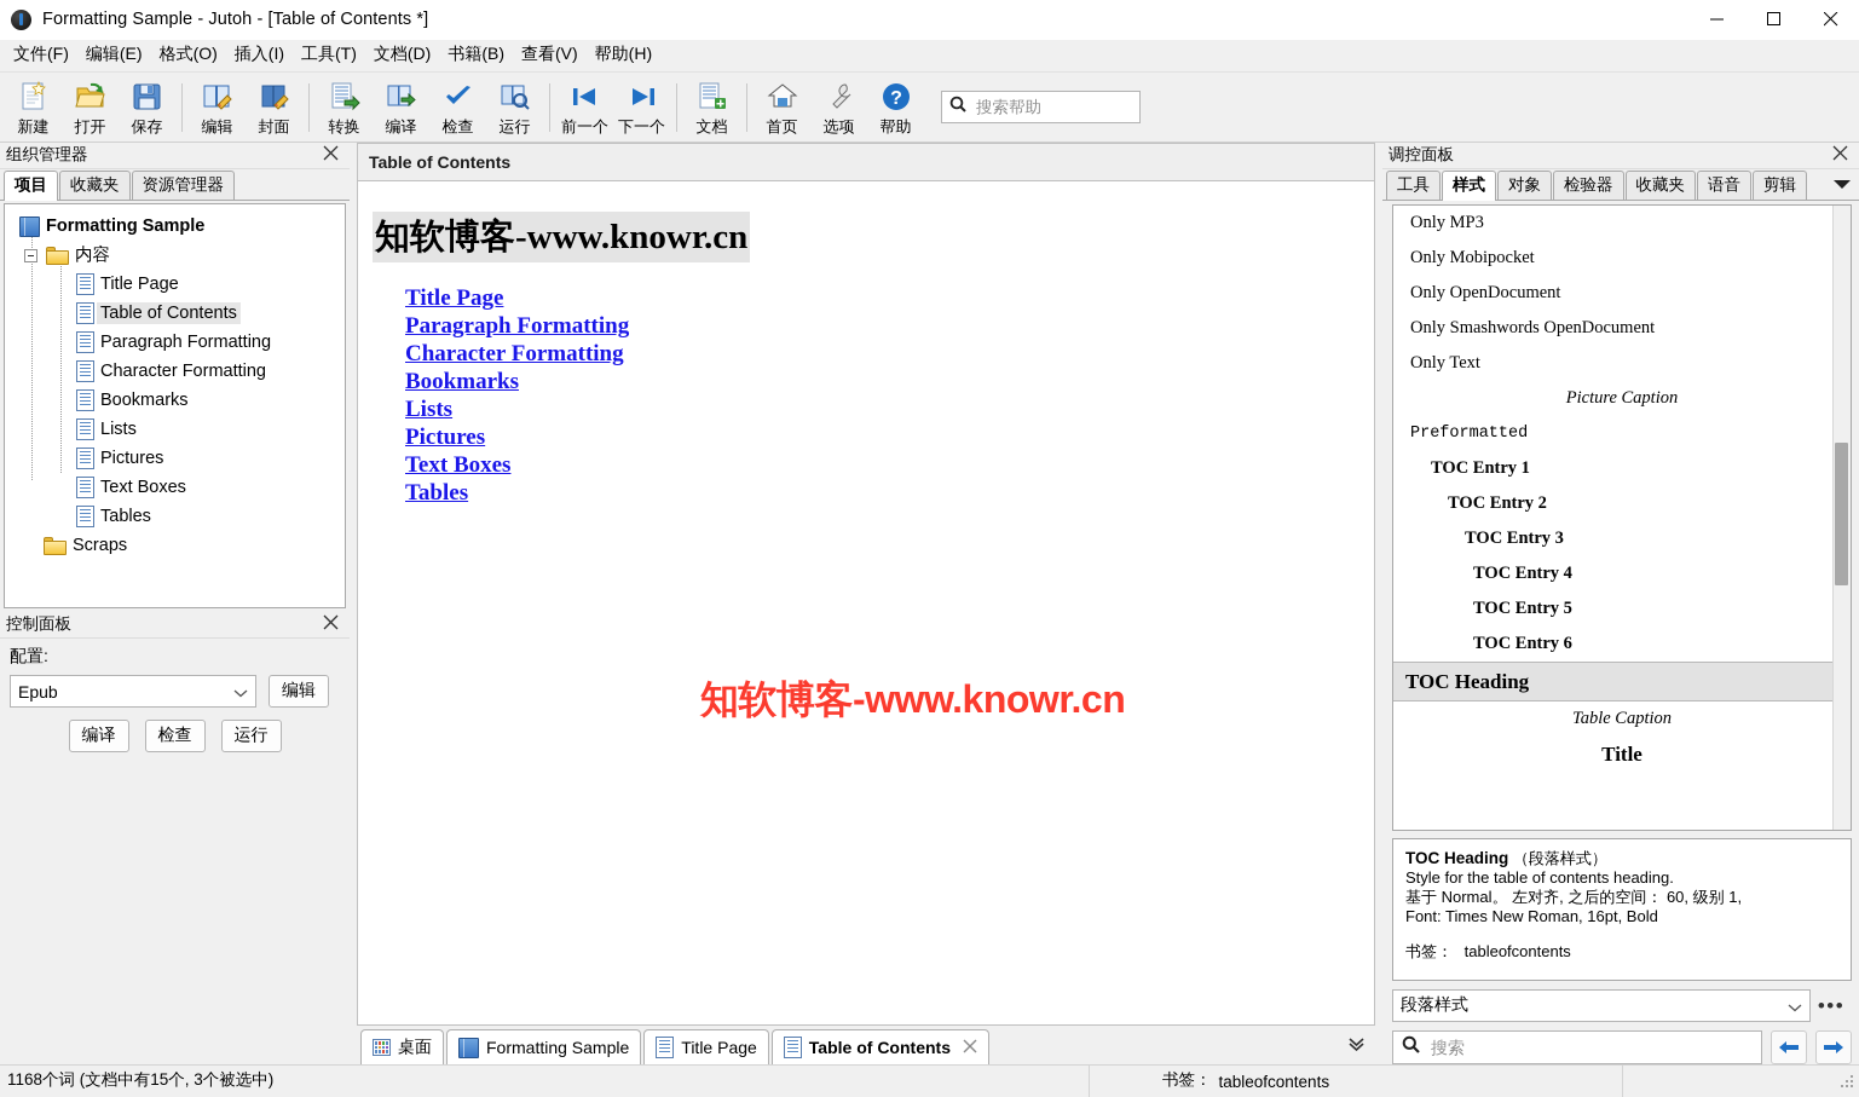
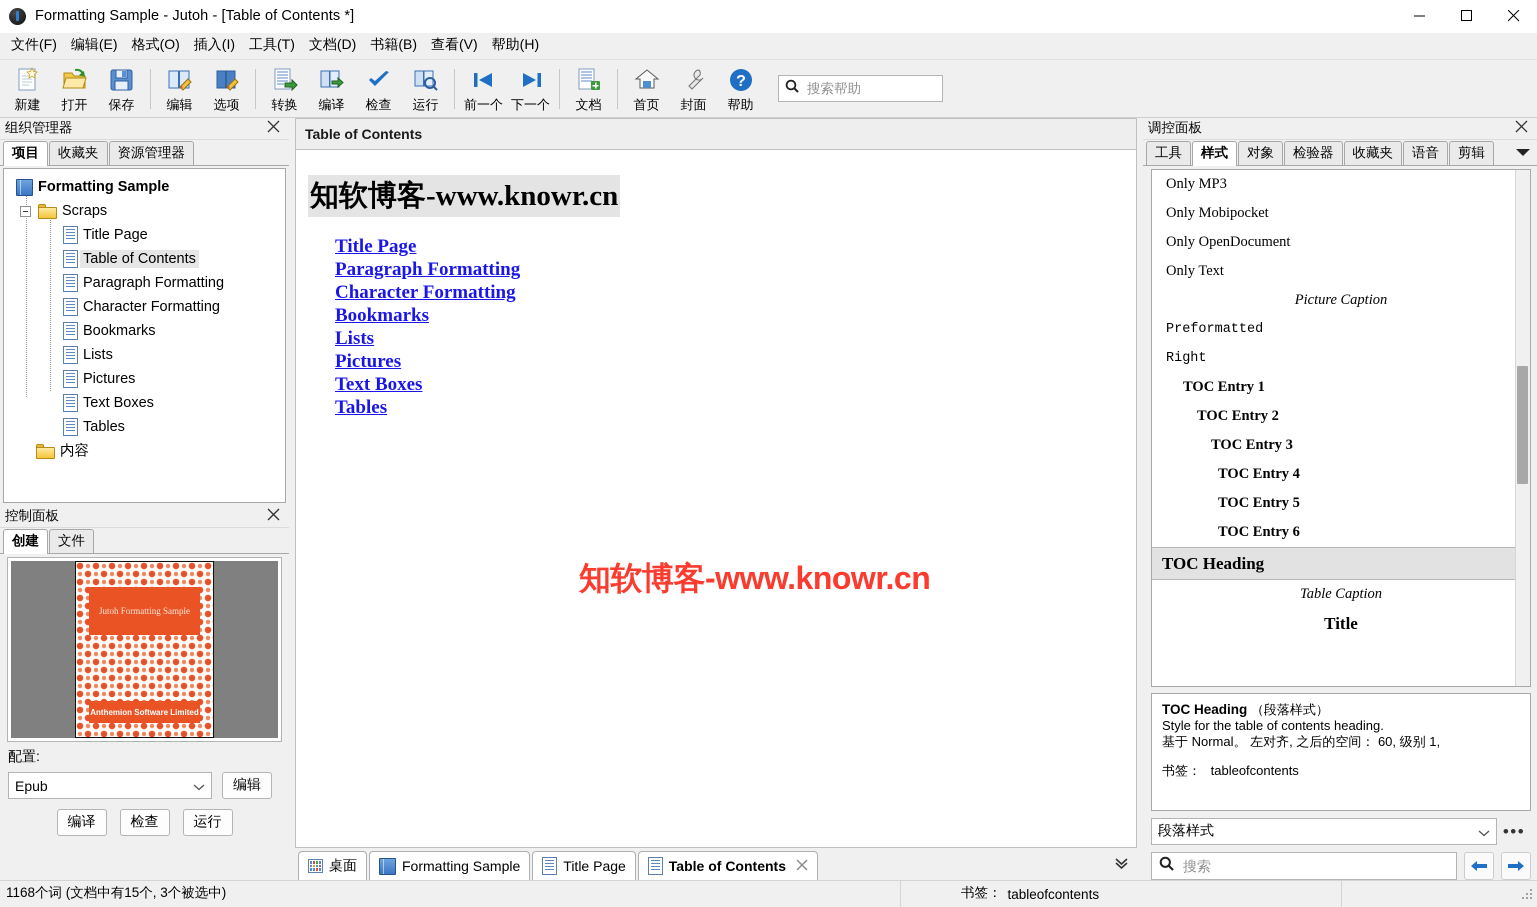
  Formatting Sample - Jutoh - [Table of Contents *]
  文件(F)
  编辑(E)
  格式(O)
  插入(I)
  工具(T)
  文档(D)
  书籍(B)
  查看(V)
  帮助(H)
  新建
  打开
  保存
  编辑
- 封面
+ 选项
  转换
  编译
  检查
  运行
  前一个
  下一个
  文档
  首页
- 选项
+ 封面
  ?
  帮助
  搜索帮助
  组织管理器
  项目
  收藏夹
  资源管理器
  Formatting Sample
- 内容
+ Scraps
  Title Page
  Table of Contents
  Paragraph Formatting
  Character Formatting
  Bookmarks
  Lists
  Pictures
  Text Boxes
  Tables
- Scraps
+ 内容
  控制面板
+ 创建
+ 文件
+ Jutoh Formatting Sample
+ Anthemion Software Limited
  配置:
  Epub
  编辑
  编译
  检查
  运行
  Table of Contents
  知软博客-www.knowr.cn
  Title Page
  Paragraph Formatting
  Character Formatting
  Bookmarks
  Lists
  Pictures
  Text Boxes
  Tables
  知软博客-www.knowr.cn
  桌面
  Formatting Sample
  Title Page
  Table of Contents
  调控面板
  工具
  样式
  对象
  检验器
  收藏夹
  语音
  剪辑
  Only MP3
  Only Mobipocket
  Only OpenDocument
- Only Smashwords OpenDocument
  Only Text
  Picture Caption
  Preformatted
+ Right
  TOC Entry 1
  TOC Entry 2
  TOC Entry 3
  TOC Entry 4
  TOC Entry 5
  TOC Entry 6
  TOC Heading
  Table Caption
  Title
  TOC Heading （段落样式）
  Style for the table of contents heading.
  基于 Normal。 左对齐, 之后的空间： 60, 级别 1,
- Font: Times New Roman, 16pt, Bold
  书签： tableofcontents
  段落样式
  •••
  搜索
  1168个词 (文档中有15个, 3个被选中)
  书签：
  tableofcontents
